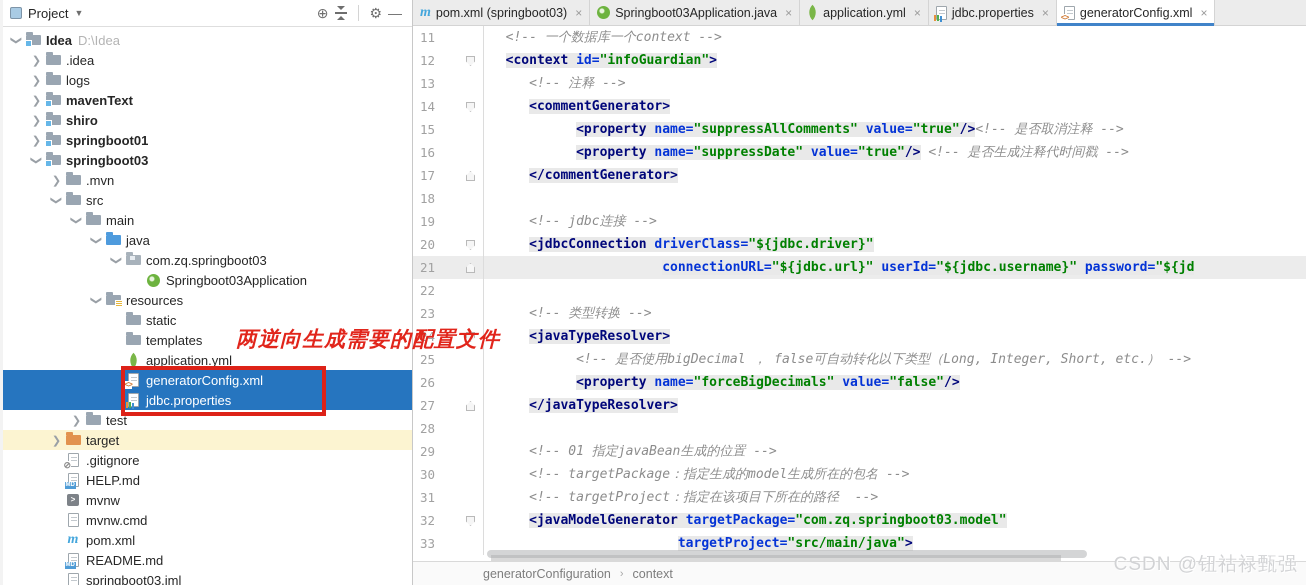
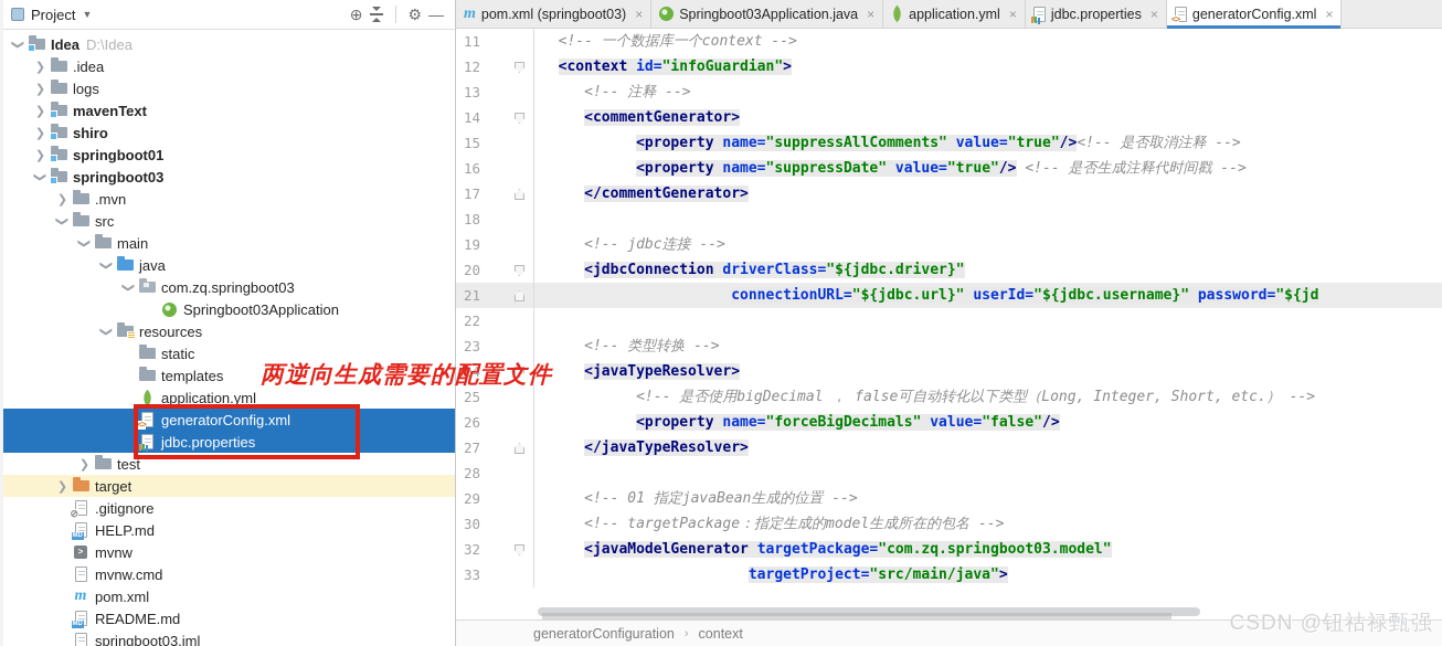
  Project
  ▼
  ⊕
  ⚙
  —
  Idea
  D:\Idea
  ❯
  .idea
  ❯
  logs
  ❯
  mavenText
  ❯
  shiro
  ❯
  springboot01
  springboot03
  ❯
  .mvn
  src
  main
  java
  com.zq.springboot03
  Springboot03Application
  resources
  static
  templates
  application.yml
  <>
  generatorConfig.xml
  jdbc.properties
  ❯
  test
  ❯
  target
  ⊘
  .gitignore
  HELP.md
  >
  mvnw
  mvnw.cmd
  m
  pom.xml
  README.md
  springboot03.iml
  两逆向生成需要的配置文件
  m
  pom.xml (springboot03)
  ×
  Springboot03Application.java
  ×
  application.yml
  ×
  jdbc.properties
  ×
  <>
  generatorConfig.xml
  ×
  11
  <!-- 一个数据库一个context -->
  12
  <context id="infoGuardian">
  13
  <!-- 注释 -->
  14
  <commentGenerator>
  15
  <property name="suppressAllComments" value="true"/><!-- 是否取消注释 -->
  16
  <property name="suppressDate" value="true"/> <!-- 是否生成注释代时间戳 -->
  17
  </commentGenerator>
  18
  19
  <!-- jdbc连接 -->
  20
  <jdbcConnection driverClass="${jdbc.driver}"
  21
  connectionURL="${jdbc.url}" userId="${jdbc.username}" password="${jd
  22
  23
  <!-- 类型转换 -->
  24
  <javaTypeResolver>
  25
  <!-- 是否使用bigDecimal ， false可自动转化以下类型（Long, Integer, Short, etc.） -->
  26
  <property name="forceBigDecimals" value="false"/>
  27
  </javaTypeResolver>
  28
  29
  <!-- 01 指定javaBean生成的位置 -->
  30
  <!-- targetPackage：指定生成的model生成所在的包名 -->
- 31
- <!-- targetProject：指定在该项目下所在的路径 -->
  32
  <javaModelGenerator targetPackage="com.zq.springboot03.model"
  33
  targetProject="src/main/java">
  generatorConfiguration
  ›
  context
  CSDN @钮祜禄甄强
